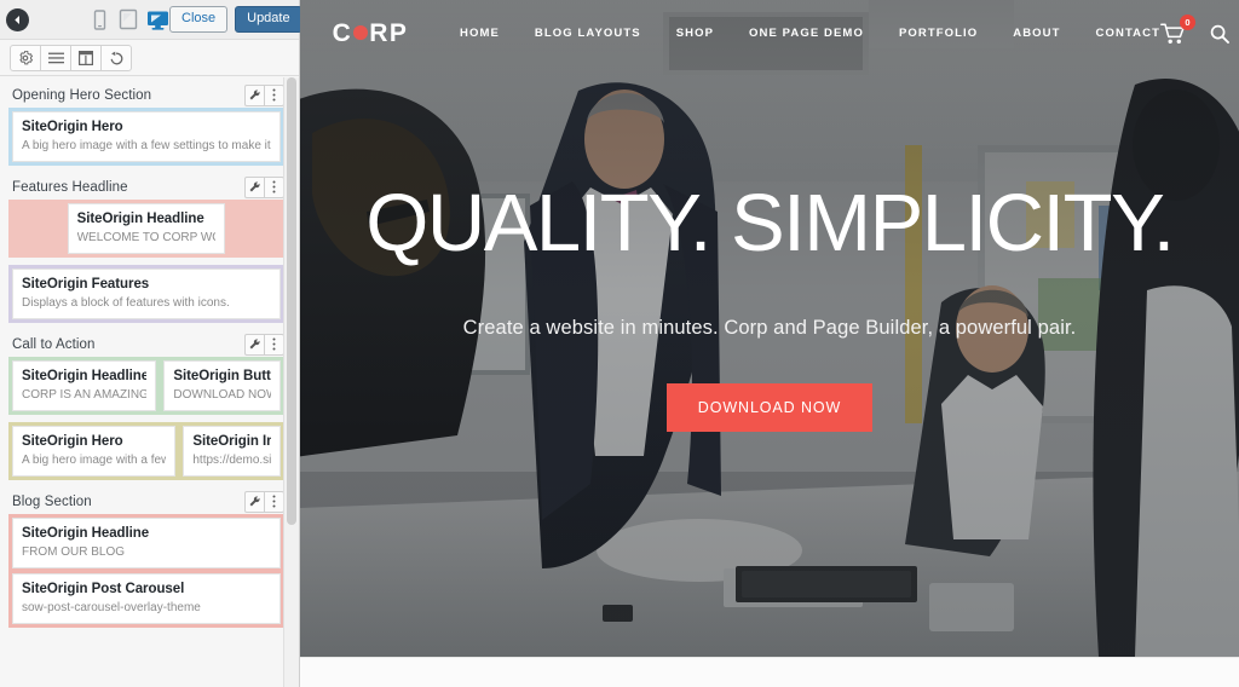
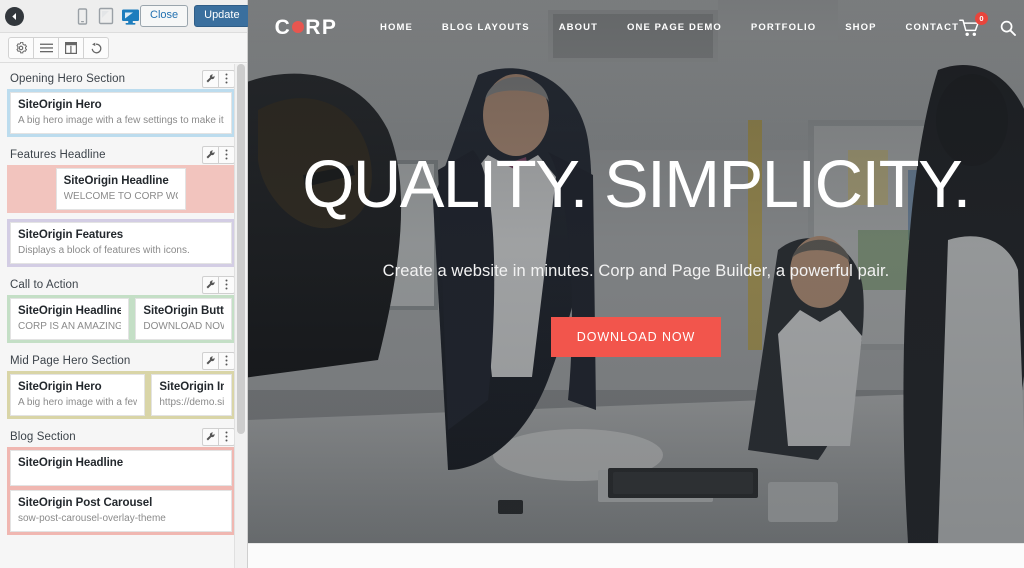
  Close
  Update
  Opening Hero Section
  SiteOrigin Hero
  A big hero image with a few settings to make it
  Features Headline
  SiteOrigin Headline
  SiteOrigin Features
  Displays a block of features with icons.
  Call to Action
  SiteOrigin Headline
  CORP IS AN AMAZING
  SiteOrigin Butt
  DOWNLOAD NO
+ Mid Page Hero Section
  SiteOrigin Hero
  A big hero image with a few
  SiteOrigin I
  https://demo.si
  Blog Section
  SiteOrigin Headline
- FROM OUR BLOG
  SiteOrigin Post Carousel
  sow-post-carousel-overlay-theme
  C
  RP
  HOME
  BLOG LAYOUTS
- SHOP
+ ABOUT
  ONE PAGE DEMO
  PORTFOLIO
- ABOUT
+ SHOP
  CONTACT
  0
  QUALITY. SIMPLICITY.
  Create a website in minutes. Corp and Page Builder, a powerful pair.
  DOWNLOAD NOW
